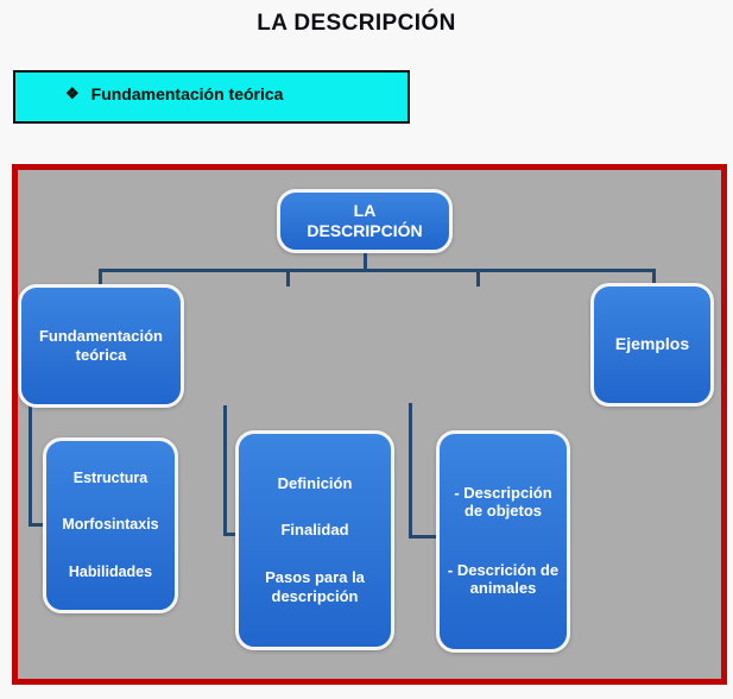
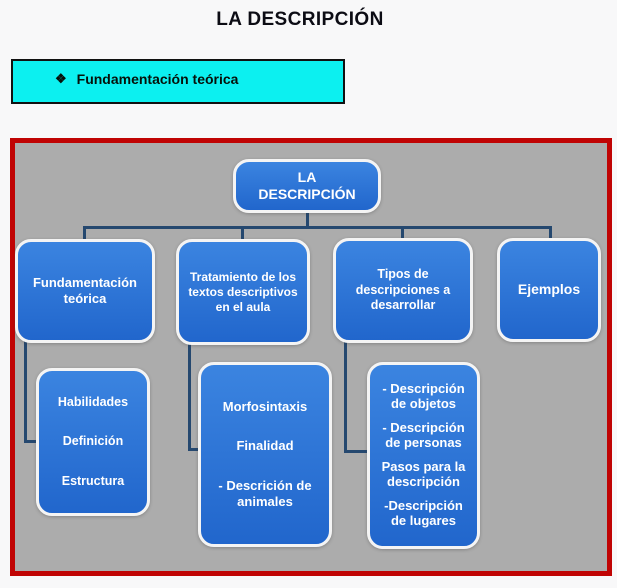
  LA DESCRIPCIÓN
  ❖
  Fundamentación teórica
  LA
  DESCRIPCIÓN
  Fundamentación teórica
+ Tratamiento de los textos descriptivos en el aula
+ Tipos de descripciones a desarrollar
  Ejemplos
- Estructura
+ Habilidades
- Morfosintaxis
+ Definición
- Habilidades
+ Estructura
- Definición
+ Morfosintaxis
  Finalidad
- Pasos para la descripción
+ - Descrición de animales
  - Descripción de objetos
+ - Descripción de personas
- - Descrición de animales
+ Pasos para la descripción
+ -Descripción de lugares
